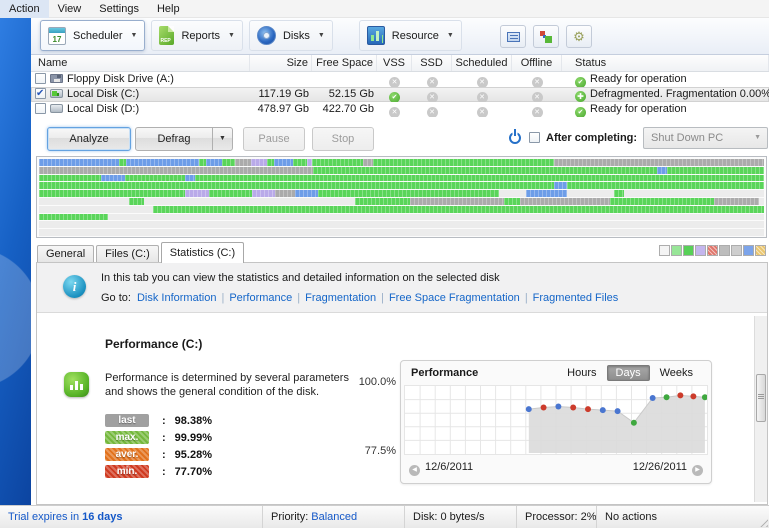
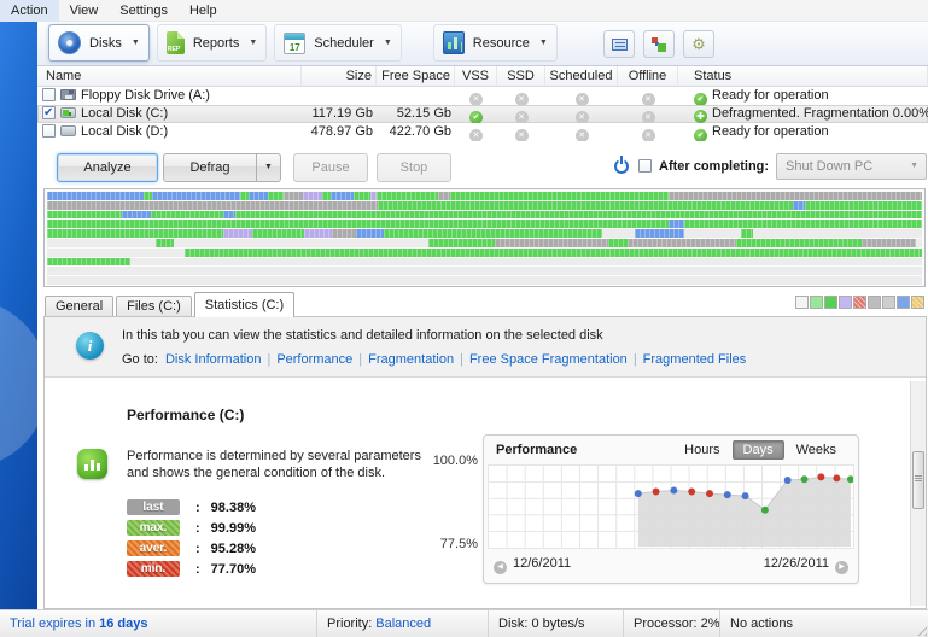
  Action View Settings Help
- Scheduler
+ Disks
  Reports
- Disks
+ Scheduler
  Resource
  ⚙
  Name
  Size
  Free Space
  VSS
  SSD
  Scheduled
  Offline
  Status
  Floppy Disk Drive (A:)
  Ready for operation
  Local Disk (C:)
  117.19 Gb
  52.15 Gb
  ✚ Defragmented. Fragmentation 0.00%
  Local Disk (D:)
  478.97 Gb
  422.70 Gb
  Ready for operation
  Analyze
  Defrag
  Pause
  Stop
  After completing:
  Shut Down PC
  General
  Files (C:)
  Statistics (C:)
  i
  In this tab you can view the statistics and detailed information on the selected disk
  Go to: Disk Information | Performance | Fragmentation | Free Space Fragmentation | Fragmented Files
  Performance (C:)
  Performance is determined by several parameters and shows the general condition of the disk.
  last
  :
  98.38%
  max.
  :
  99.99%
  aver.
  :
  95.28%
  min.
  :
  77.70%
  100.0%
  77.5%
  Performance
  Hours Days Weeks
  12/6/2011
  12/26/2011
  Trial expires in 16 days
  Priority: Balanced
  Disk: 0 bytes/s
  Processor: 2%
  No actions
